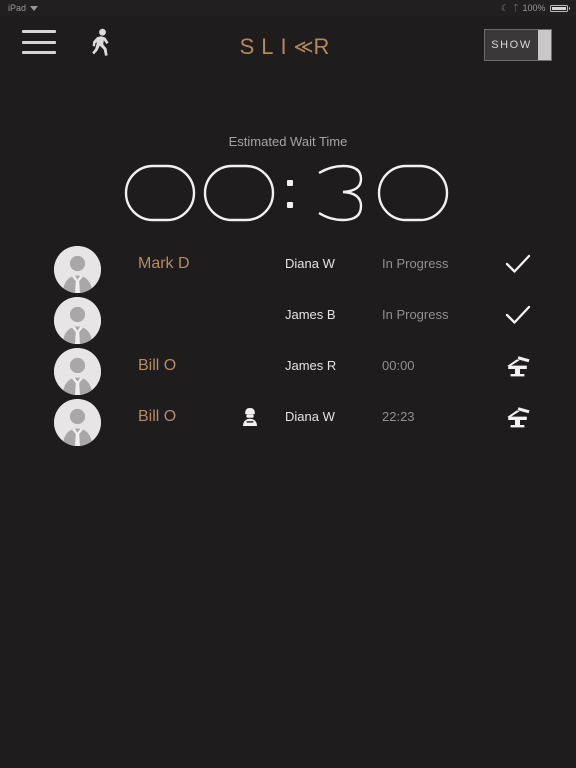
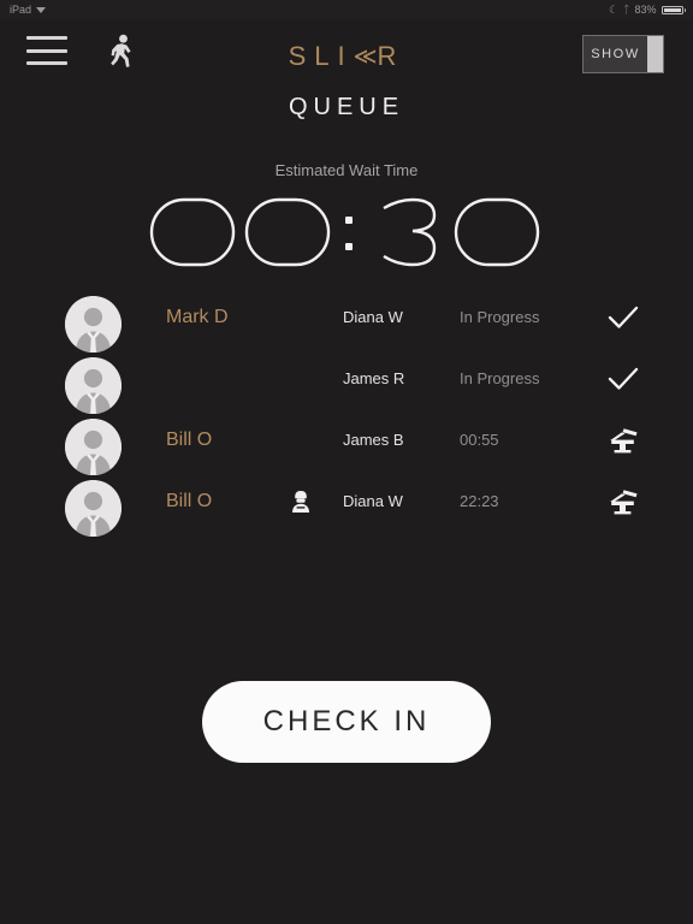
  iPad
  ☾
  ᛏ
- 100%
+ 83%
  SLI≪R
  SHOW
+ QUEUE
  Estimated Wait Time
  Mark D
  Diana W
  In Progress
- James B
+ James R
  In Progress
  Bill O
- James R
+ James B
- 00:00
+ 00:55
  Bill O
  Diana W
  22:23
+ CHECK IN
